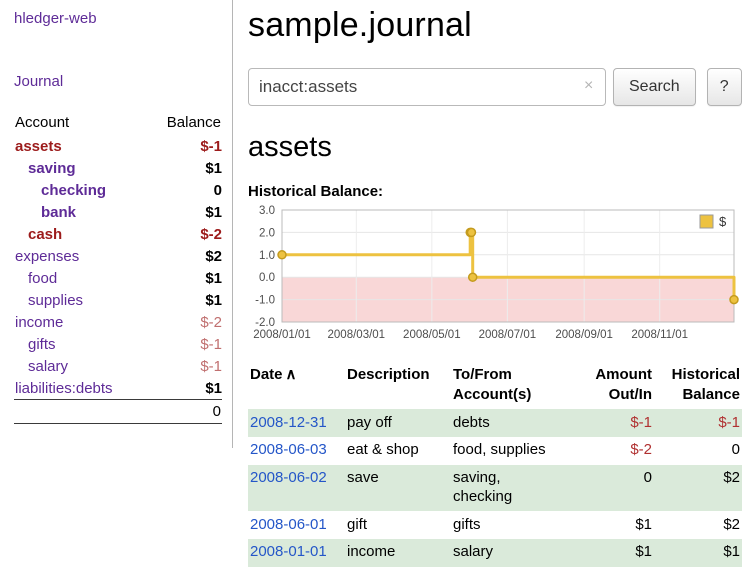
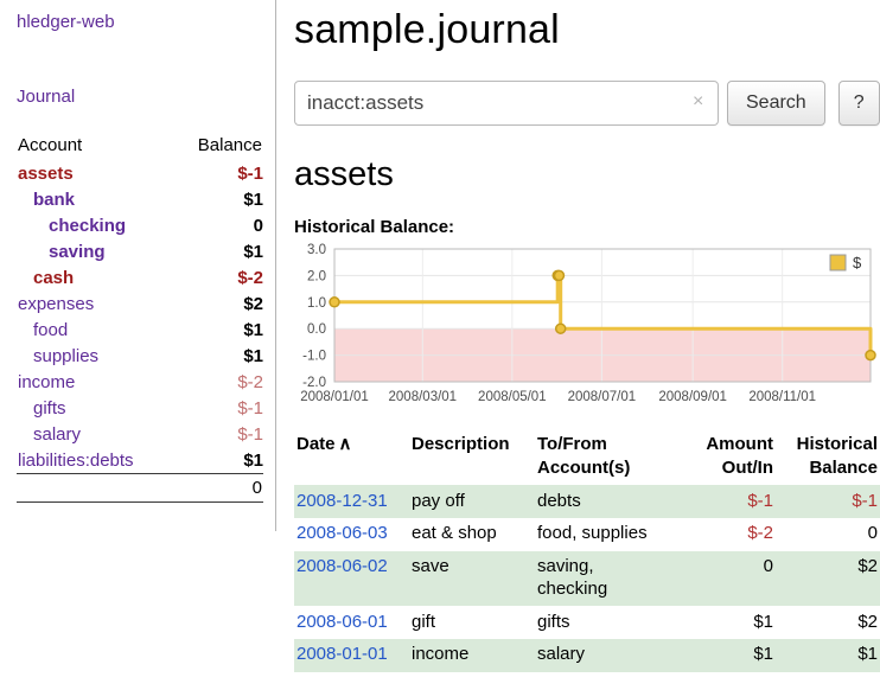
  hledger-web
  Journal
  Account	Balance
  assets	$-1
- saving	$1
+ bank	$1
  checking	0
- bank	$1
+ saving	$1
  cash	$-2
  expenses	$2
  food	$1
  supplies	$1
  income	$-2
  gifts	$-1
  salary	$-1
  liabilities:debts	$1
  	0
  sample.journal
  inacct:assets
  ×
  Search
  ?
  assets
  Historical Balance:
  3.0
  2.0
  1.0
  0.0
  -1.0
  -2.0
  2008/01/01
  2008/03/01
  2008/05/01
  2008/07/01
  2008/09/01
  2008/11/01
  $
  Date ∧	Description	To/From Account(s)	Amount Out/In	Historical Balance
  2008-12-31	pay off	debts	$-1	$-1
  2008-06-03	eat & shop	food, supplies	$-2	0
  2008-06-02	save	saving, checking	0	$2
  2008-06-01	gift	gifts	$1	$2
  2008-01-01	income	salary	$1	$1
